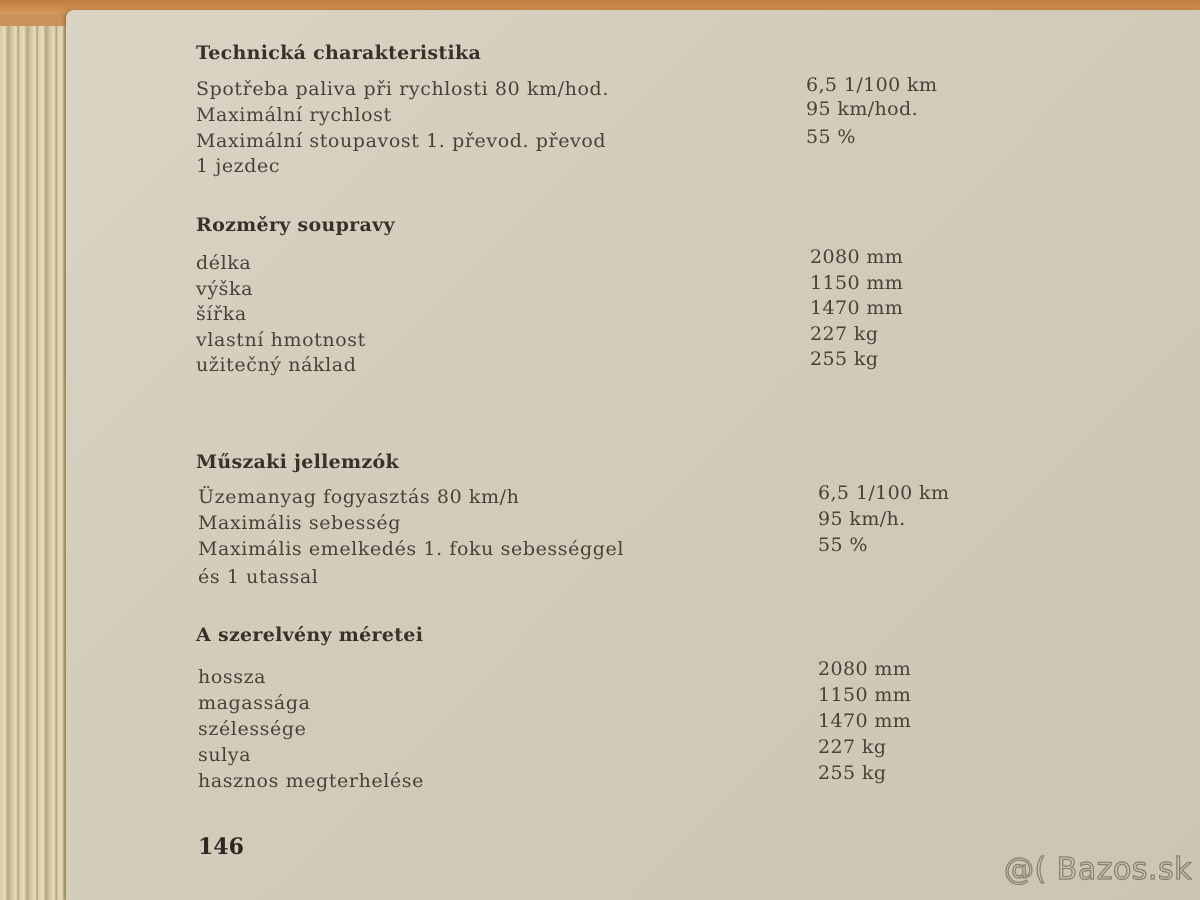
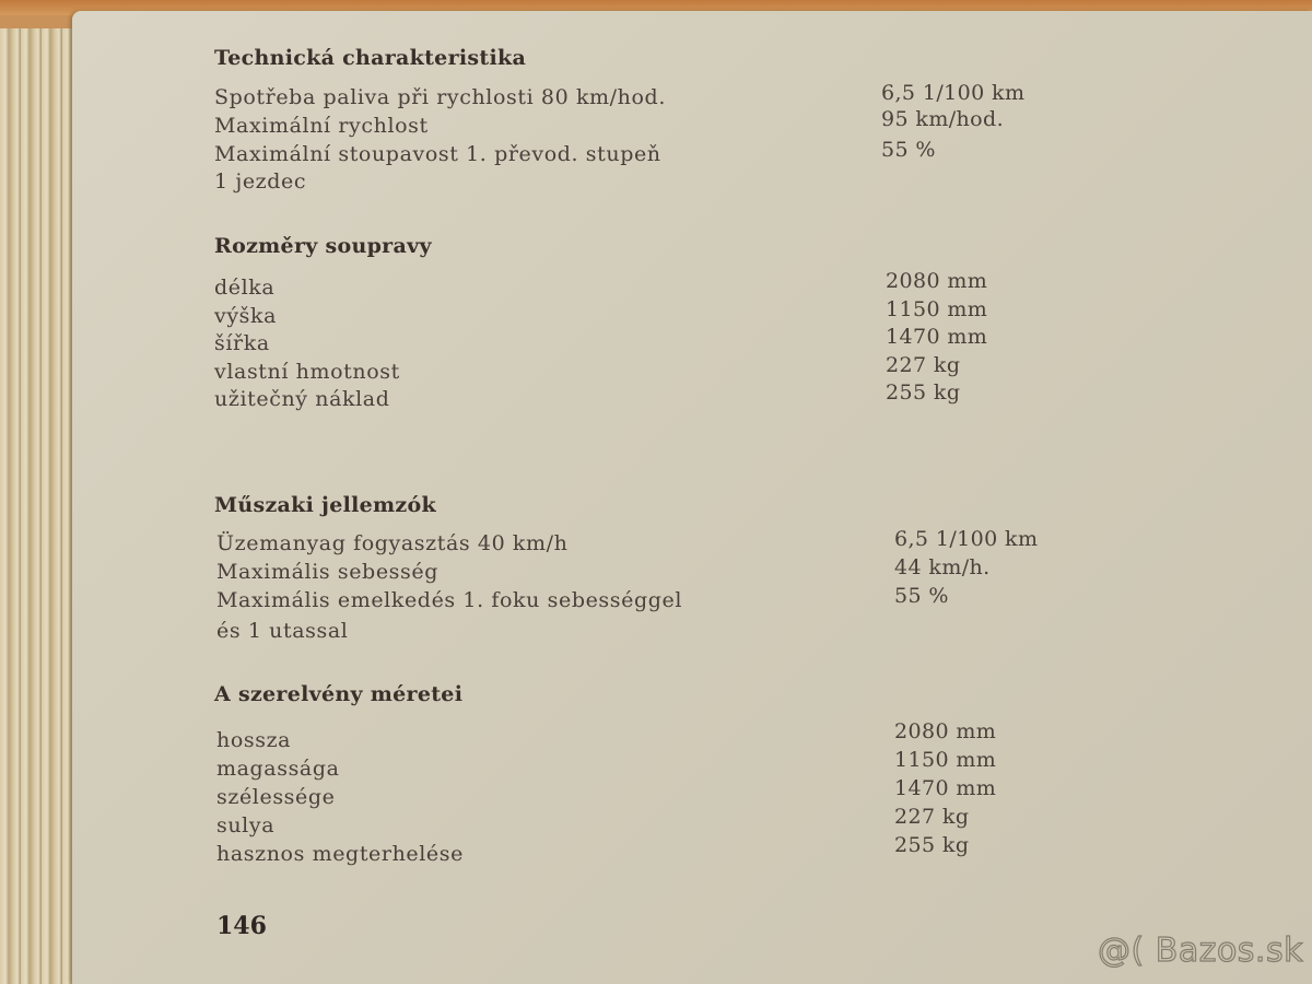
  Technická charakteristika
  Spotřeba paliva při rychlosti 80 km/hod.
  6,5 1/100 km
  Maximální rychlost
  95 km/hod.
- Maximální stoupavost 1. převod. převod
+ Maximální stoupavost 1. převod. stupeň
  55 %
  1 jezdec
  Rozměry soupravy
  délka
  2080 mm
  výška
  1150 mm
  šířka
  1470 mm
  vlastní hmotnost
  227 kg
  užitečný náklad
  255 kg
  Műszaki jellemzók
- Üzemanyag fogyasztás 80 km/h
+ Üzemanyag fogyasztás 40 km/h
  6,5 1/100 km
  Maximális sebesség
- 95 km/h.
+ 44 km/h.
  Maximális emelkedés 1. foku sebességgel
  55 %
  és 1 utassal
  A szerelvény méretei
  hossza
  2080 mm
  magassága
  1150 mm
  szélessége
  1470 mm
  sulya
  227 kg
  hasznos megterhelése
  255 kg
  146
  @( Bazos.sk
